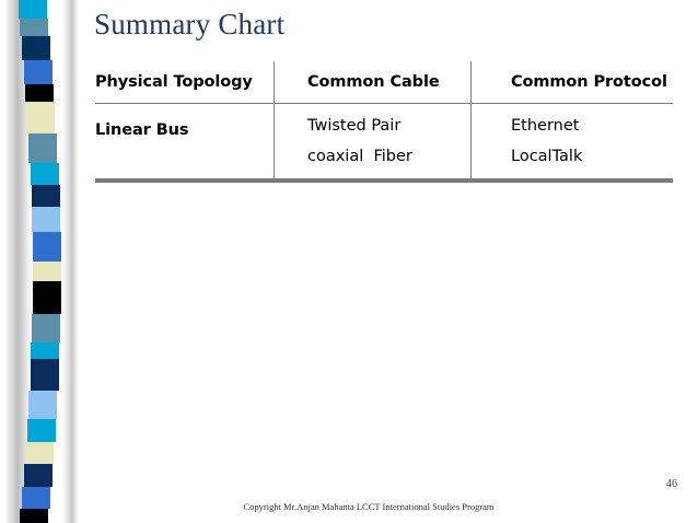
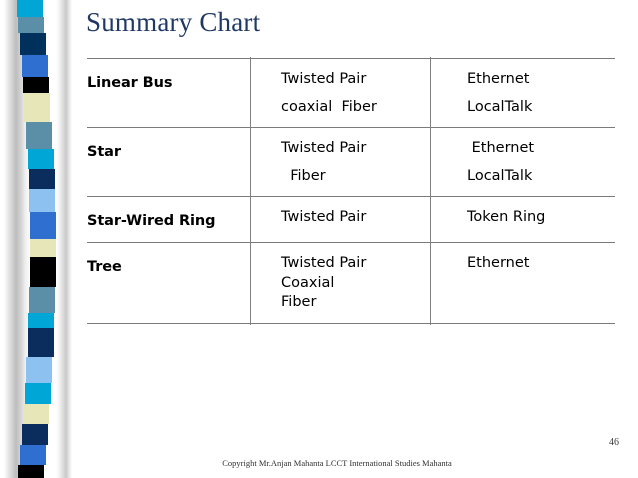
  Summary Chart
- Physical Topology	Common Cable	Common Protocol
  Linear Bus	Twisted Paircoaxial Fiber	EthernetLocalTalk
+ Star	Twisted Pair Fiber	EthernetLocalTalk
+ Star-Wired Ring	Twisted Pair	Token Ring
+ Tree	Twisted PairCoaxialFiber	Ethernet
  46
- Copyright Mr.Anjan Mahanta LCCT International Studies Program
+ Copyright Mr.Anjan Mahanta LCCT International Studies Mahanta
